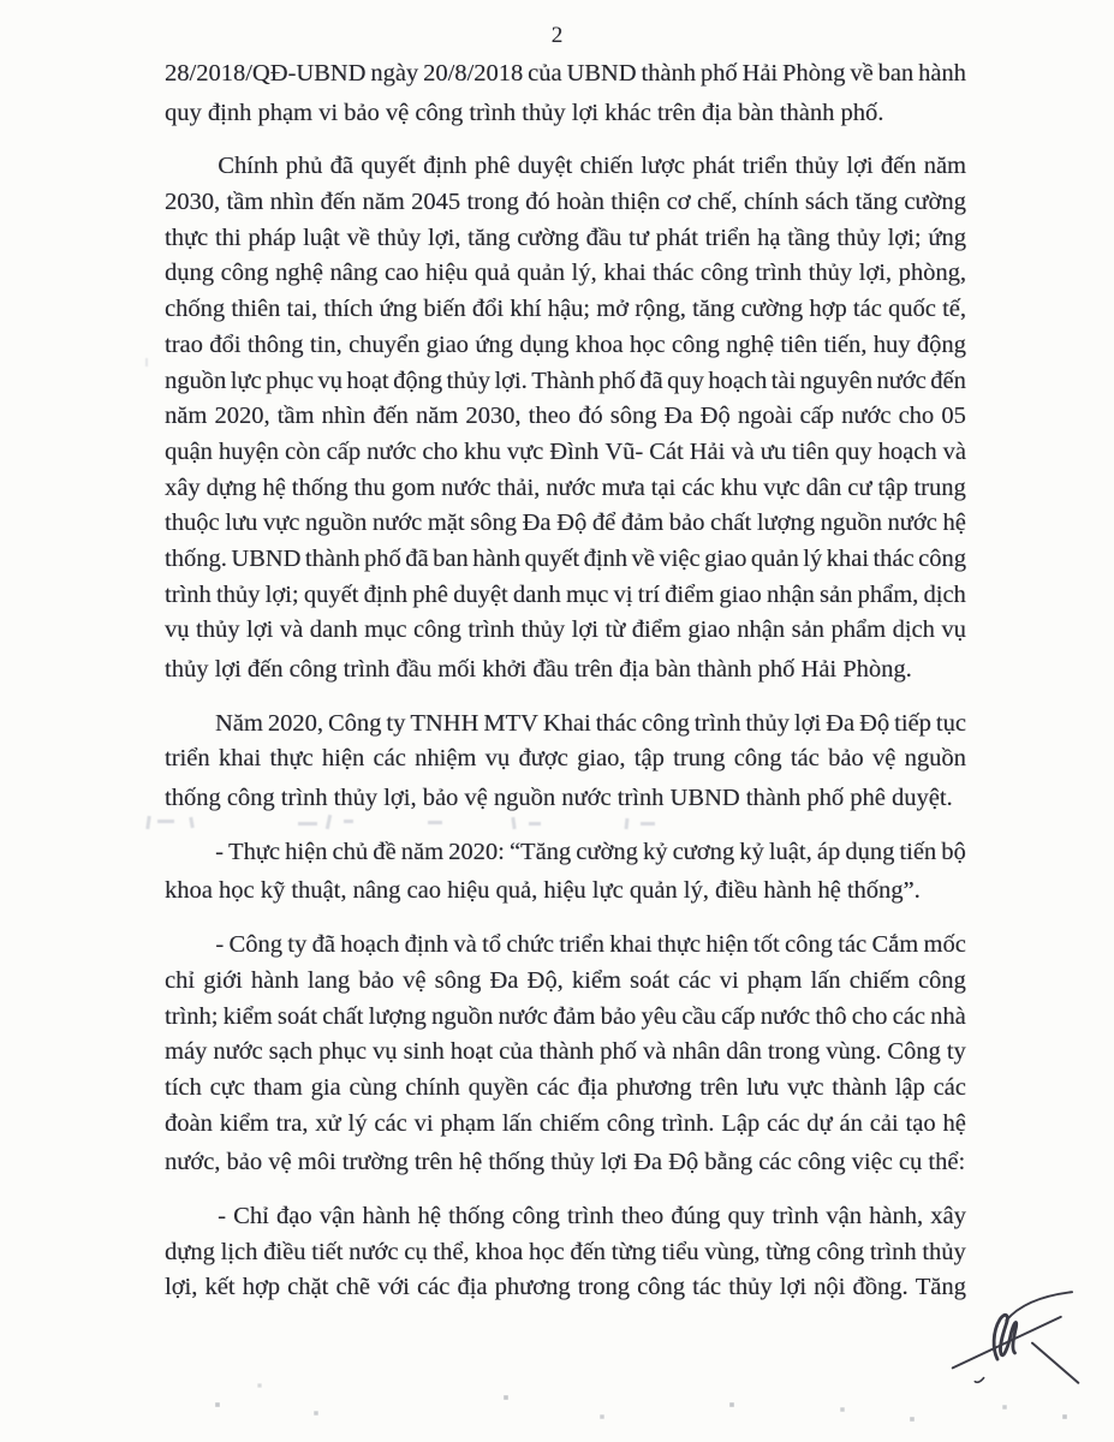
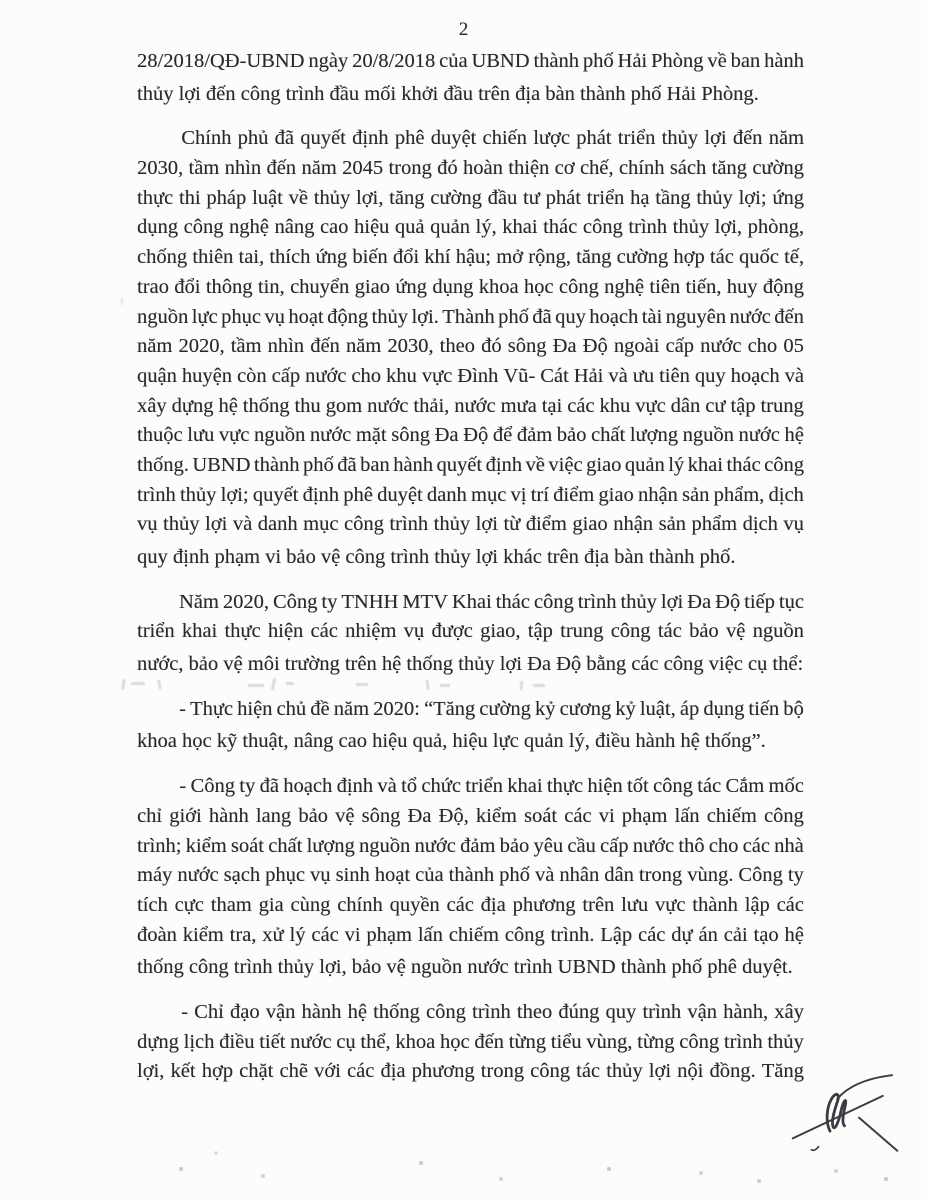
  2
  28/2018/QĐ-UBND
  ngày
  20/8/2018
  của
  UBND
  thành
  phố
  Hải
  Phòng
  về
  ban
  hành
- quy định phạm vi bảo vệ công trình thủy lợi khác trên địa bàn thành phố.
+ thủy lợi đến công trình đầu mối khởi đầu trên địa bàn thành phố Hải Phòng.
  Chính
  phủ
  đã
  quyết
  định
  phê
  duyệt
  chiến
  lược
  phát
  triển
  thủy
  lợi
  đến
  năm
  2030,
  tầm
  nhìn
  đến
  năm
  2045
  trong
  đó
  hoàn
  thiện
  cơ
  chế,
  chính
  sách
  tăng
  cường
  thực
  thi
  pháp
  luật
  về
  thủy
  lợi,
  tăng
  cường
  đầu
  tư
  phát
  triển
  hạ
  tầng
  thủy
  lợi;
  ứng
  dụng
  công
  nghệ
  nâng
  cao
  hiệu
  quả
  quản
  lý,
  khai
  thác
  công
  trình
  thủy
  lợi,
  phòng,
  chống
  thiên
  tai,
  thích
  ứng
  biến
  đổi
  khí
  hậu;
  mở
  rộng,
  tăng
  cường
  hợp
  tác
  quốc
  tế,
  trao
  đổi
  thông
  tin,
  chuyển
  giao
  ứng
  dụng
  khoa
  học
  công
  nghệ
  tiên
  tiến,
  huy
  động
  nguồn
  lực
  phục
  vụ
  hoạt
  động
  thủy
  lợi.
  Thành
  phố
  đã
  quy
  hoạch
  tài
  nguyên
  nước
  đến
  năm
  2020,
  tầm
  nhìn
  đến
  năm
  2030,
  theo
  đó
  sông
  Đa
  Độ
  ngoài
  cấp
  nước
  cho
  05
  quận
  huyện
  còn
  cấp
  nước
  cho
  khu
  vực
  Đình
  Vũ-
  Cát
  Hải
  và
  ưu
  tiên
  quy
  hoạch
  và
  xây
  dựng
  hệ
  thống
  thu
  gom
  nước
  thải,
  nước
  mưa
  tại
  các
  khu
  vực
  dân
  cư
  tập
  trung
  thuộc
  lưu
  vực
  nguồn
  nước
  mặt
  sông
  Đa
  Độ
  để
  đảm
  bảo
  chất
  lượng
  nguồn
  nước
  hệ
  thống.
  UBND
  thành
  phố
  đã
  ban
  hành
  quyết
  định
  về
  việc
  giao
  quản
  lý
  khai
  thác
  công
  trình
  thủy
  lợi;
  quyết
  định
  phê
  duyệt
  danh
  mục
  vị
  trí
  điểm
  giao
  nhận
  sản
  phẩm,
  dịch
  vụ
  thủy
  lợi
  và
  danh
  mục
  công
  trình
  thủy
  lợi
  từ
  điểm
  giao
  nhận
  sản
  phẩm
  dịch
  vụ
- thủy lợi đến công trình đầu mối khởi đầu trên địa bàn thành phố Hải Phòng.
+ quy định phạm vi bảo vệ công trình thủy lợi khác trên địa bàn thành phố.
  Năm
  2020,
  Công
  ty
  TNHH
  MTV
  Khai
  thác
  công
  trình
  thủy
  lợi
  Đa
  Độ
  tiếp
  tục
  triển
  khai
  thực
  hiện
  các
  nhiệm
  vụ
  được
  giao,
  tập
  trung
  công
  tác
  bảo
  vệ
  nguồn
- thống công trình thủy lợi, bảo vệ nguồn nước trình UBND thành phố phê duyệt.
+ nước, bảo vệ môi trường trên hệ thống thủy lợi Đa Độ bằng các công việc cụ thể:
  -
  Thực
  hiện
  chủ
  đề
  năm
  2020:
  “Tăng
  cường
  kỷ
  cương
  kỷ
  luật,
  áp
  dụng
  tiến
  bộ
  khoa học kỹ thuật, nâng cao hiệu quả, hiệu lực quản lý, điều hành hệ thống”.
  -
  Công
  ty
  đã
  hoạch
  định
  và
  tổ
  chức
  triển
  khai
  thực
  hiện
  tốt
  công
  tác
  Cắm
  mốc
  chỉ
  giới
  hành
  lang
  bảo
  vệ
  sông
  Đa
  Độ,
  kiểm
  soát
  các
  vi
  phạm
  lấn
  chiếm
  công
  trình;
  kiểm
  soát
  chất
  lượng
  nguồn
  nước
  đảm
  bảo
  yêu
  cầu
  cấp
  nước
  thô
  cho
  các
  nhà
  máy
  nước
  sạch
  phục
  vụ
  sinh
  hoạt
  của
  thành
  phố
  và
  nhân
  dân
  trong
  vùng.
  Công
  ty
  tích
  cực
  tham
  gia
  cùng
  chính
  quyền
  các
  địa
  phương
  trên
  lưu
  vực
  thành
  lập
  các
  đoàn
  kiểm
  tra,
  xử
  lý
  các
  vi
  phạm
  lấn
  chiếm
  công
  trình.
  Lập
  các
  dự
  án
  cải
  tạo
  hệ
- nước, bảo vệ môi trường trên hệ thống thủy lợi Đa Độ bằng các công việc cụ thể:
+ thống công trình thủy lợi, bảo vệ nguồn nước trình UBND thành phố phê duyệt.
  -
  Chỉ
  đạo
  vận
  hành
  hệ
  thống
  công
  trình
  theo
  đúng
  quy
  trình
  vận
  hành,
  xây
  dựng
  lịch
  điều
  tiết
  nước
  cụ
  thể,
  khoa
  học
  đến
  từng
  tiểu
  vùng,
  từng
  công
  trình
  thủy
  lợi,
  kết
  hợp
  chặt
  chẽ
  với
  các
  địa
  phương
  trong
  công
  tác
  thủy
  lợi
  nội
  đồng.
  Tăng
